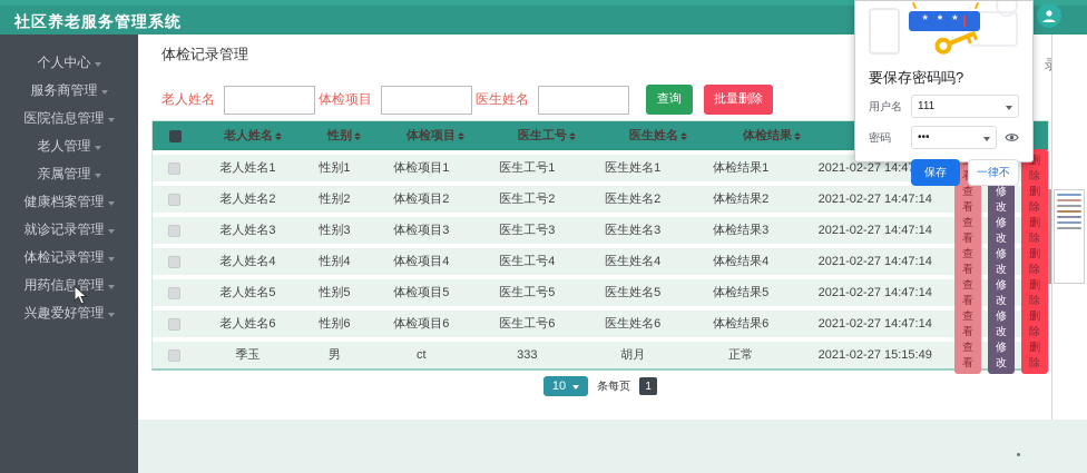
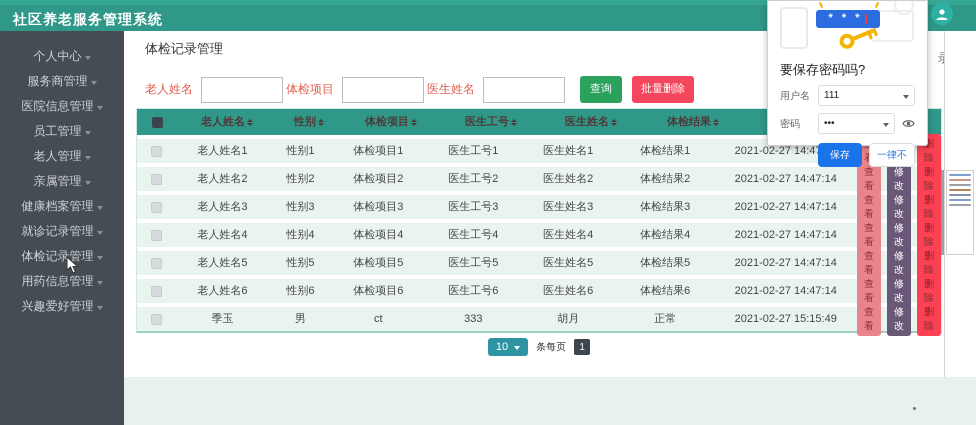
  社区养老服务管理系统
  个人中心
  服务商管理
  医院信息管理
+ 员工管理
  老人管理
  亲属管理
  健康档案管理
  就诊记录管理
  体检记录管理
  用药信息管理
  兴趣爱好管理
  体检记录管理
  老人姓名
  体检项目
  医生姓名
  查询
  批量删除
  老人姓名
  性别
  体检项目
  医生工号
  医生姓名
  体检结果
  老人姓名1
  性别1
  体检项目1
  医生工号1
  医生姓名1
  体检结果1
  2021-02-27 14:4
  删除
  老人姓名2
  性别2
  体检项目2
  医生工号2
  医生姓名2
  体检结果2
  2021-02-27 14:47:14
  查看
  修改
  删除
  老人姓名3
  性别3
  体检项目3
  医生工号3
  医生姓名3
  体检结果3
  2021-02-27 14:47:14
  查看
  修改
  删除
  老人姓名4
  性别4
  体检项目4
  医生工号4
  医生姓名4
  体检结果4
  2021-02-27 14:47:14
  查看
  修改
  删除
  老人姓名5
  性别5
  体检项目5
  医生工号5
  医生姓名5
  体检结果5
  2021-02-27 14:47:14
  查看
  修改
  删除
  老人姓名6
  性别6
  体检项目6
  医生工号6
  医生姓名6
  体检结果6
  2021-02-27 14:47:14
  查看
  修改
  删除
  季玉
  男
  ct
  333
  胡月
  正常
  2021-02-27 15:15:49
  查看
  修改
  删除
  10
  条每页
  1
  * * *
  要保存密码吗?
  用户名
  111
  密码
  •••
  保存
  一律不
